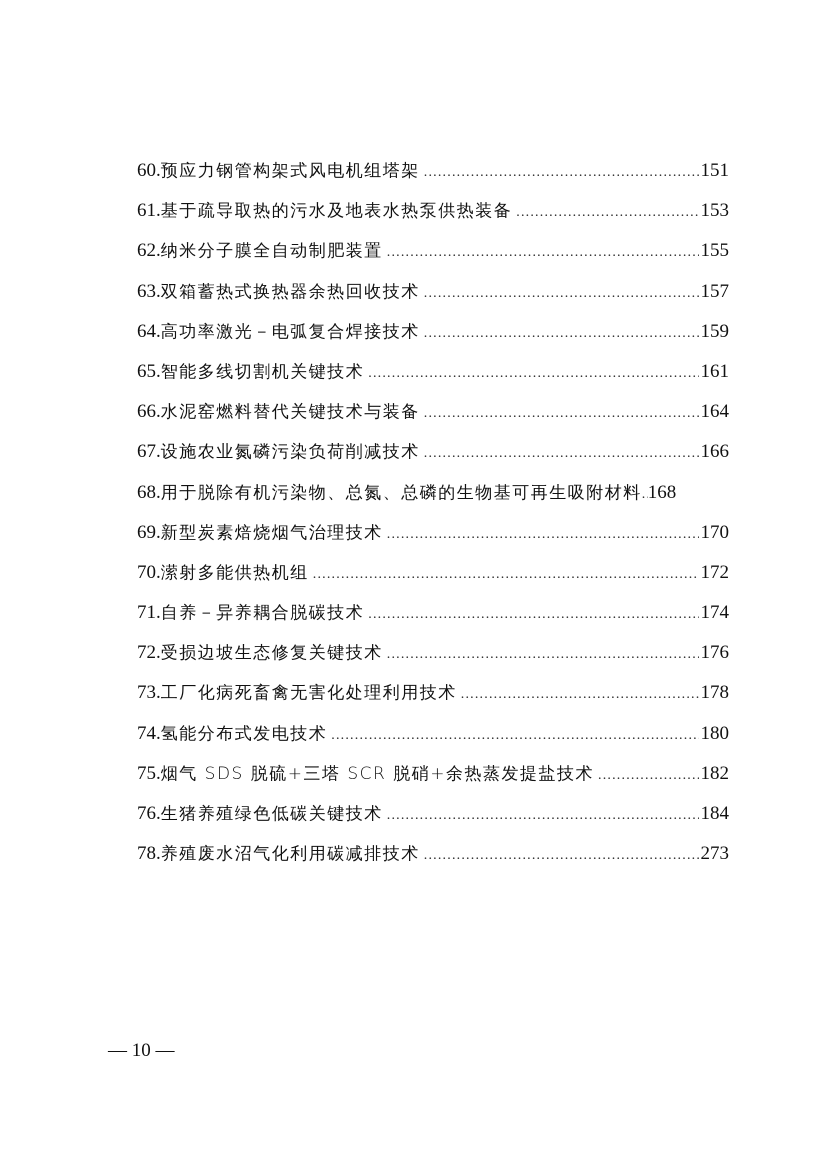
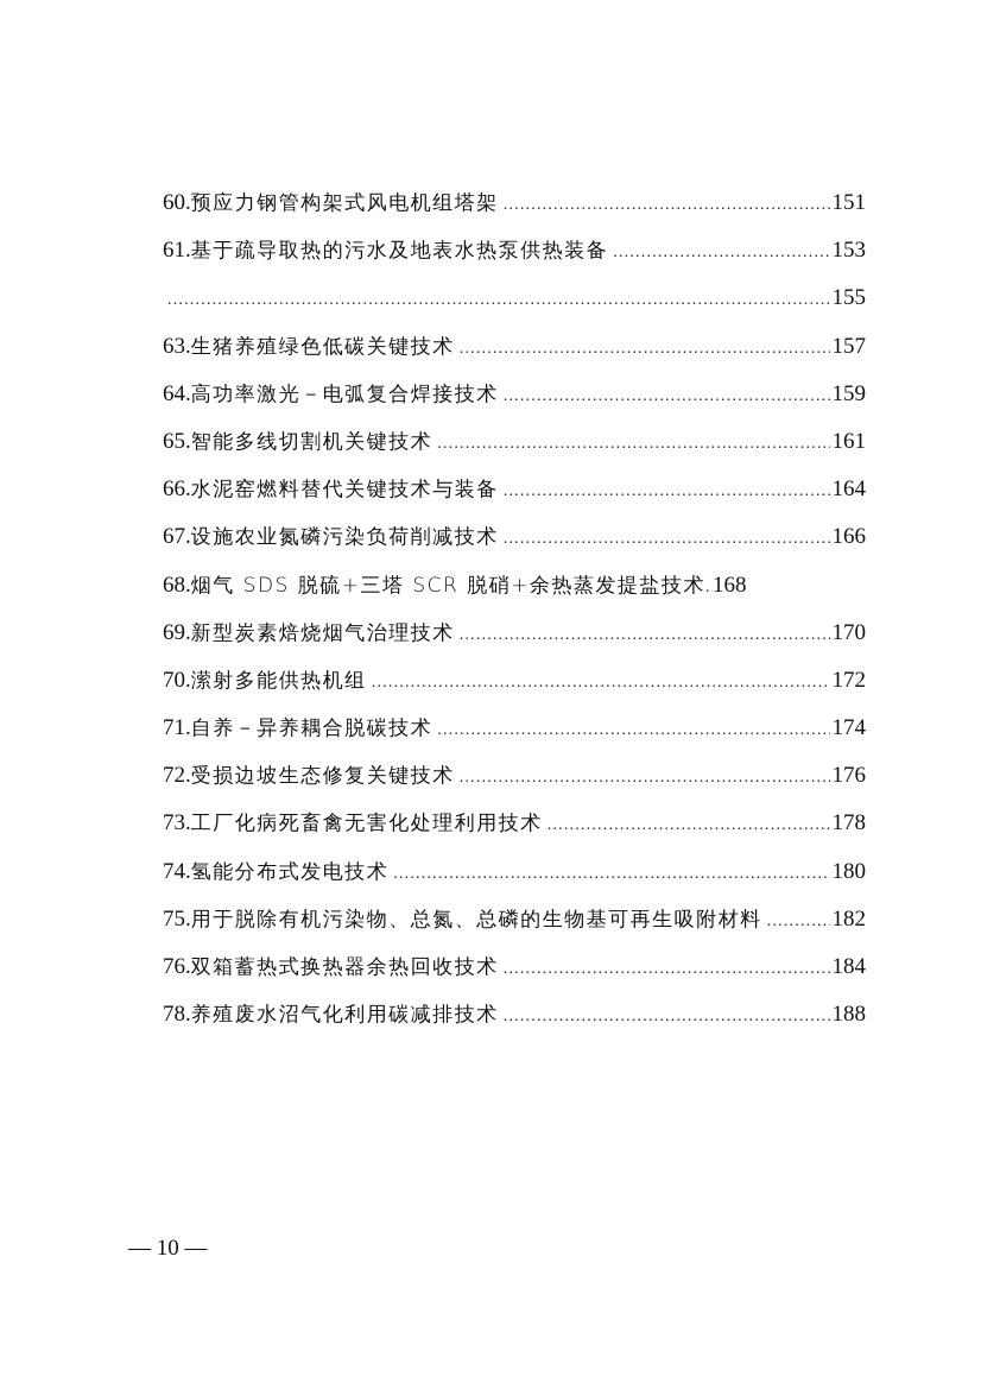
  60.预应力钢管构架式风电机组塔架
  151
  61.基于疏导取热的污水及地表水热泵供热装备
  153
- 62.纳米分子膜全自动制肥装置
  155
- 63.双箱蓄热式换热器余热回收技术
+ 63.生猪养殖绿色低碳关键技术
  157
  64.高功率激光－电弧复合焊接技术
  159
  65.智能多线切割机关键技术
  161
  66.水泥窑燃料替代关键技术与装备
  164
  67.设施农业氮磷污染负荷削减技术
  166
- 68.用于脱除有机污染物、总氮、总磷的生物基可再生吸附材料
+ 68.烟气 SDS 脱硫+三塔 SCR 脱硝+余热蒸发提盐技术
  168
  69.新型炭素焙烧烟气治理技术
  170
  70.潆射多能供热机组
  172
  71.自养－异养耦合脱碳技术
  174
  72.受损边坡生态修复关键技术
  176
  73.工厂化病死畜禽无害化处理利用技术
  178
  74.氢能分布式发电技术
  180
- 75.烟气 SDS 脱硫+三塔 SCR 脱硝+余热蒸发提盐技术
+ 75.用于脱除有机污染物、总氮、总磷的生物基可再生吸附材料
  182
- 76.生猪养殖绿色低碳关键技术
+ 76.双箱蓄热式换热器余热回收技术
  184
  78.养殖废水沼气化利用碳减排技术
- 273
+ 188
  — 10 —
